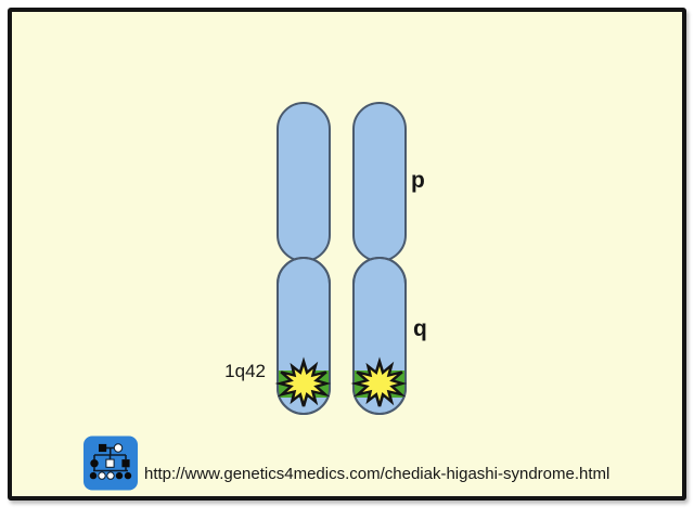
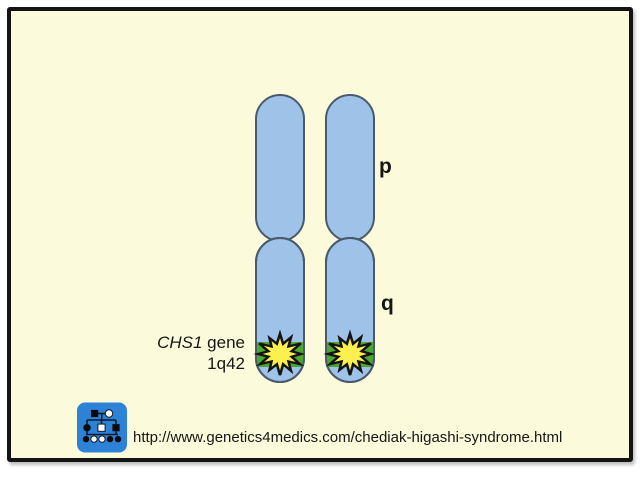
  p
  q
+ CHS1 gene
  1q42
  http://www.genetics4medics.com/chediak-higashi-syndrome.html
